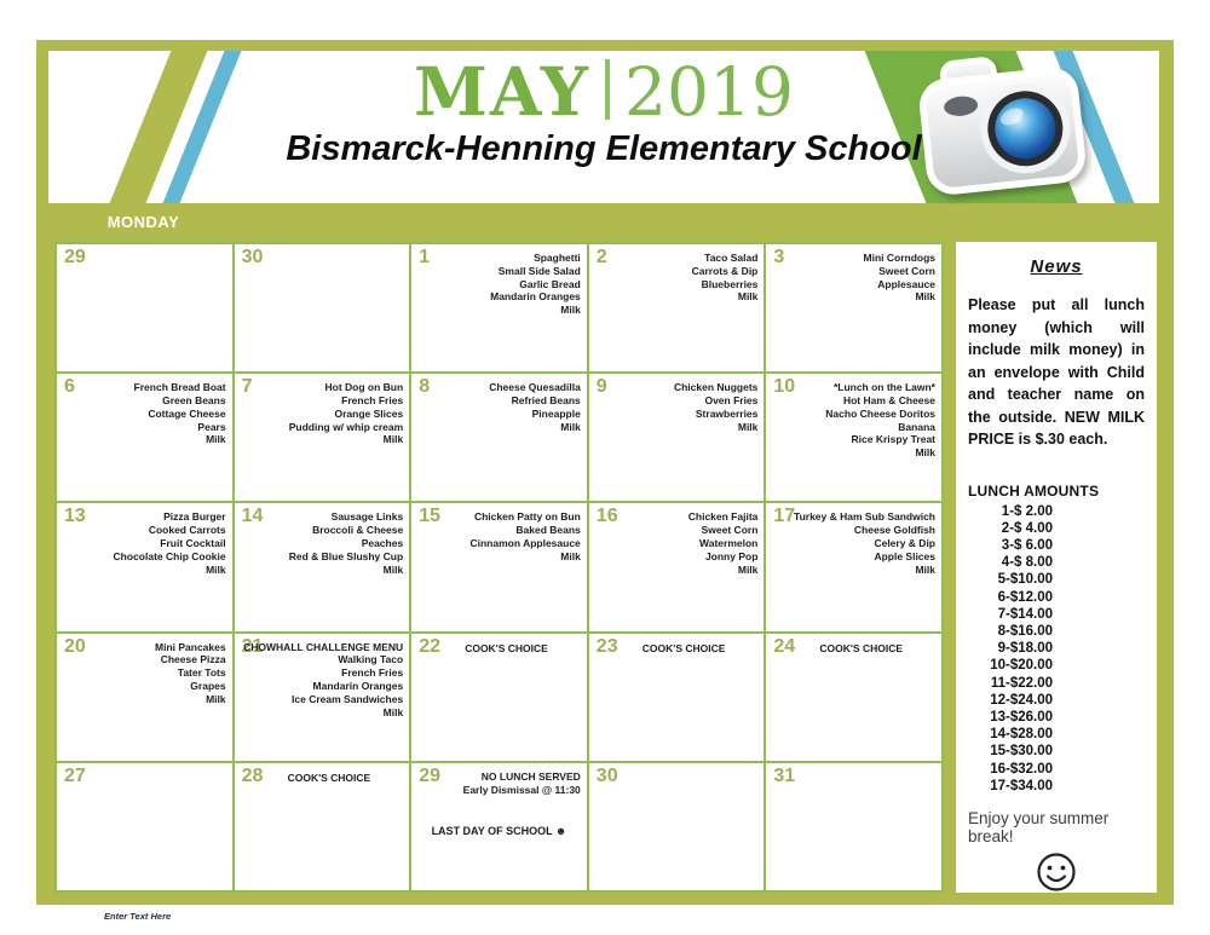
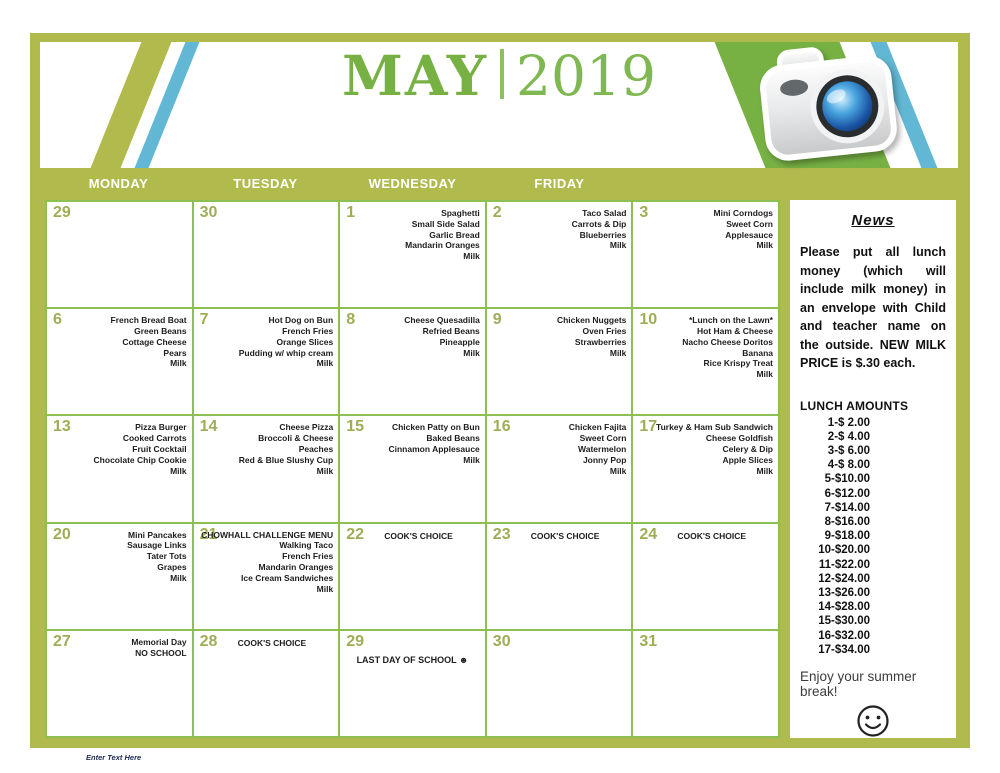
  MAY 2019
- Bismarck-Henning Elementary School
  MONDAY
+ TUESDAY
+ WEDNESDAY
+ FRIDAY
  29
  30
  1
  Spaghetti
  Small Side Salad
  Garlic Bread
  Mandarin Oranges
  Milk
  2
  Taco Salad
  Carrots & Dip
  Blueberries
  Milk
  3
  Mini Corndogs
  Sweet Corn
  Applesauce
  Milk
  6
  French Bread Boat
  Green Beans
  Cottage Cheese
  Pears
  Milk
  7
  Hot Dog on Bun
  French Fries
  Orange Slices
  Pudding w/ whip cream
  Milk
  8
  Cheese Quesadilla
  Refried Beans
  Pineapple
  Milk
  9
  Chicken Nuggets
  Oven Fries
  Strawberries
  Milk
  10
  *Lunch on the Lawn*
  Hot Ham & Cheese
  Nacho Cheese Doritos
  Banana
  Rice Krispy Treat
  Milk
  13
  Pizza Burger
  Cooked Carrots
  Fruit Cocktail
  Chocolate Chip Cookie
  Milk
  14
- Sausage Links
+ Cheese Pizza
  Broccoli & Cheese
  Peaches
  Red & Blue Slushy Cup
  Milk
  15
  Chicken Patty on Bun
  Baked Beans
  Cinnamon Applesauce
  Milk
  16
  Chicken Fajita
  Sweet Corn
  Watermelon
  Jonny Pop
  Milk
  17
  Turkey & Ham Sub Sandwich
  Cheese Goldfish
  Celery & Dip
  Apple Slices
  Milk
  20
  Mini Pancakes
- Cheese Pizza
+ Sausage Links
  Tater Tots
  Grapes
  Milk
  21
  CHOWHALL CHALLENGE MENU
  Walking Taco
  French Fries
  Mandarin Oranges
  Ice Cream Sandwiches
  Milk
  22
  COOK'S CHOICE
  23
  COOK'S CHOICE
  24
  COOK'S CHOICE
  27
+ Memorial Day
+ NO SCHOOL
  28
  COOK'S CHOICE
  29
- NO LUNCH SERVED
- Early Dismissal @ 11:30
  LAST DAY OF SCHOOL ☻
  30
  31
  News
  Please put all lunch money (which will include milk money) in an envelope with Child and teacher name on the outside. NEW MILK PRICE is $.30 each.
  LUNCH AMOUNTS
  1-$ 2.00
  2-$ 4.00
  3-$ 6.00
  4-$ 8.00
  5-$10.00
  6-$12.00
  7-$14.00
  8-$16.00
  9-$18.00
  10-$20.00
  11-$22.00
  12-$24.00
  13-$26.00
  14-$28.00
  15-$30.00
  16-$32.00
  17-$34.00
  Enjoy your summer break!
  Enter Text Here
